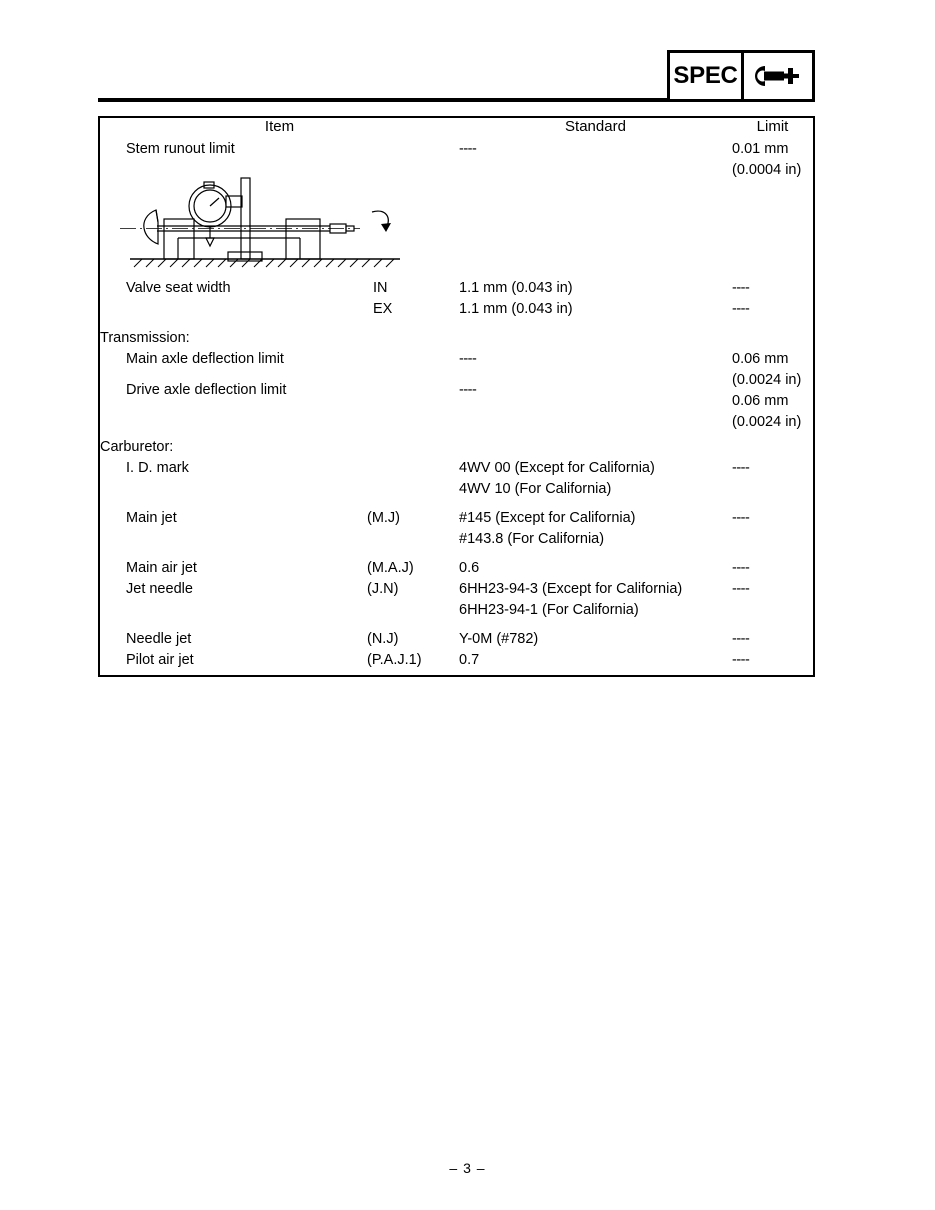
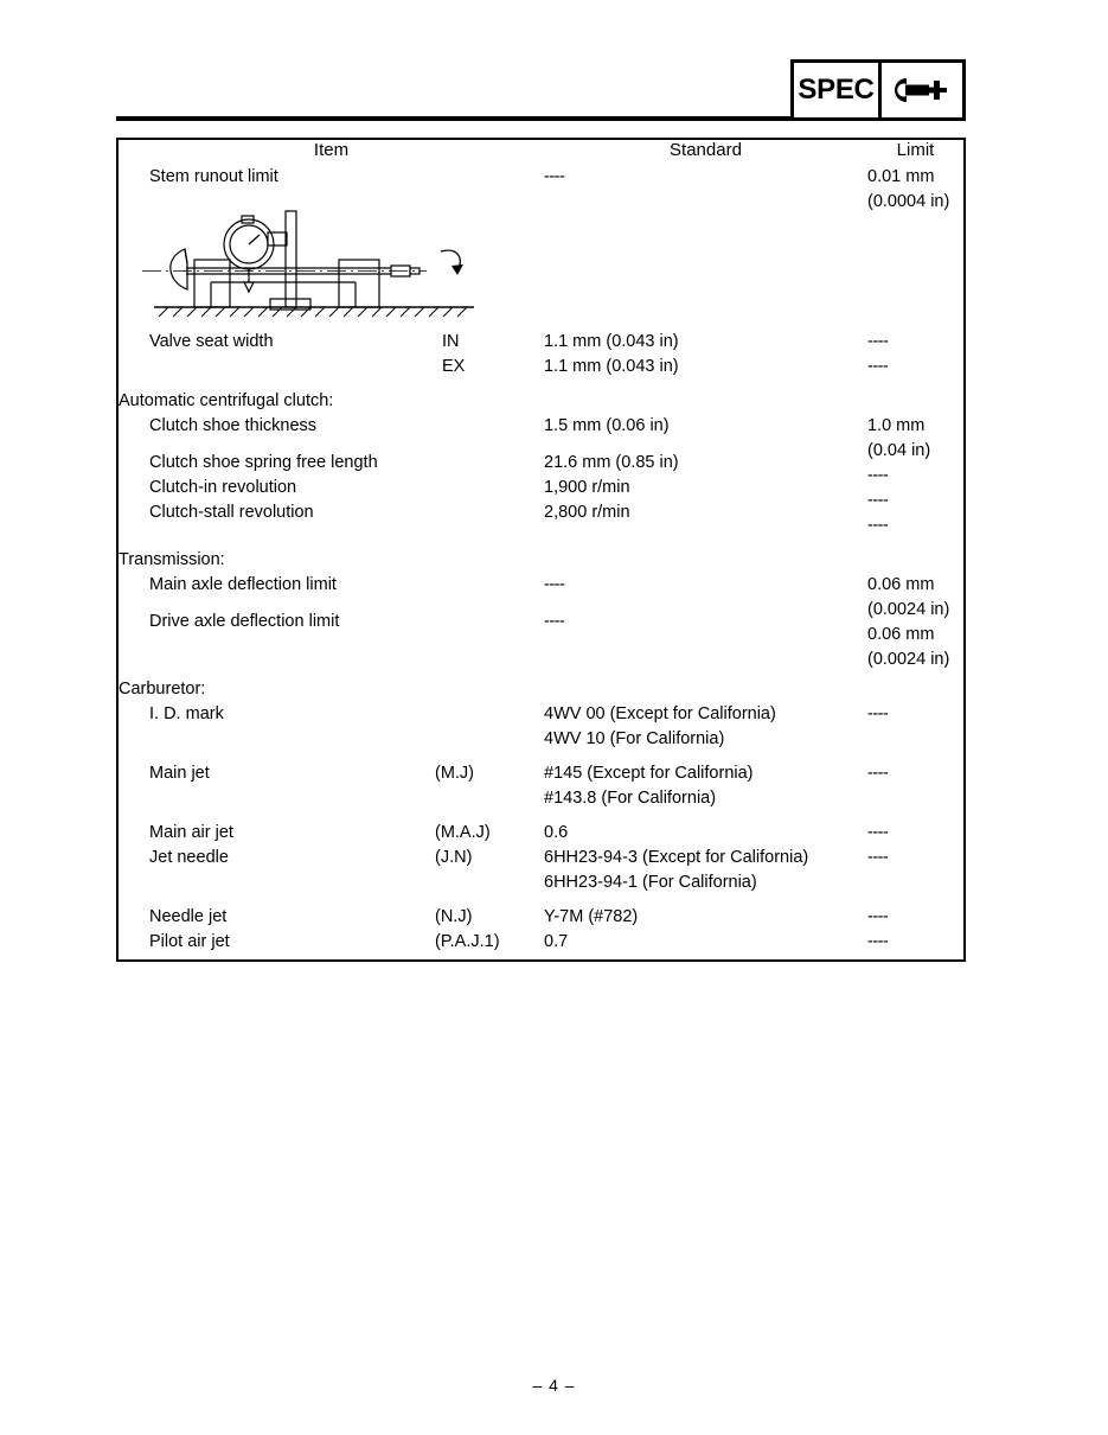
  SPEC
  Item	Standard	Limit
  Stem runout limit Valve seat width IN EX	---- 1.1 mm (0.043 in) 1.1 mm (0.043 in)	0.01 mm (0.0004 in) ---- ----
+ Automatic centrifugal clutch: Clutch shoe thickness Clutch shoe spring free length Clutch-in revolution Clutch-stall revolution	1.5 mm (0.06 in) 21.6 mm (0.85 in) 1,900 r/min 2,800 r/min	1.0 mm (0.04 in) ---- ---- ----
  Transmission: Main axle deflection limit Drive axle deflection limit	---- ----	0.06 mm (0.0024 in) 0.06 mm (0.0024 in)
- Carburetor: I. D. mark Main jet (M.J) Main air jet (M.A.J) Jet needle (J.N) Needle jet (N.J) Pilot air jet (P.A.J.1)	4WV 00 (Except for California) 4WV 10 (For California) #145 (Except for California) #143.8 (For California) 0.6 6HH23-94-3 (Except for California) 6HH23-94-1 (For California) Y-0M (#782) 0.7	---- ---- ---- ---- ---- ----
+ Carburetor: I. D. mark Main jet (M.J) Main air jet (M.A.J) Jet needle (J.N) Needle jet (N.J) Pilot air jet (P.A.J.1)	4WV 00 (Except for California) 4WV 10 (For California) #145 (Except for California) #143.8 (For California) 0.6 6HH23-94-3 (Except for California) 6HH23-94-1 (For California) Y-7M (#782) 0.7	---- ---- ---- ---- ---- ----
- – 3 –
+ – 4 –
